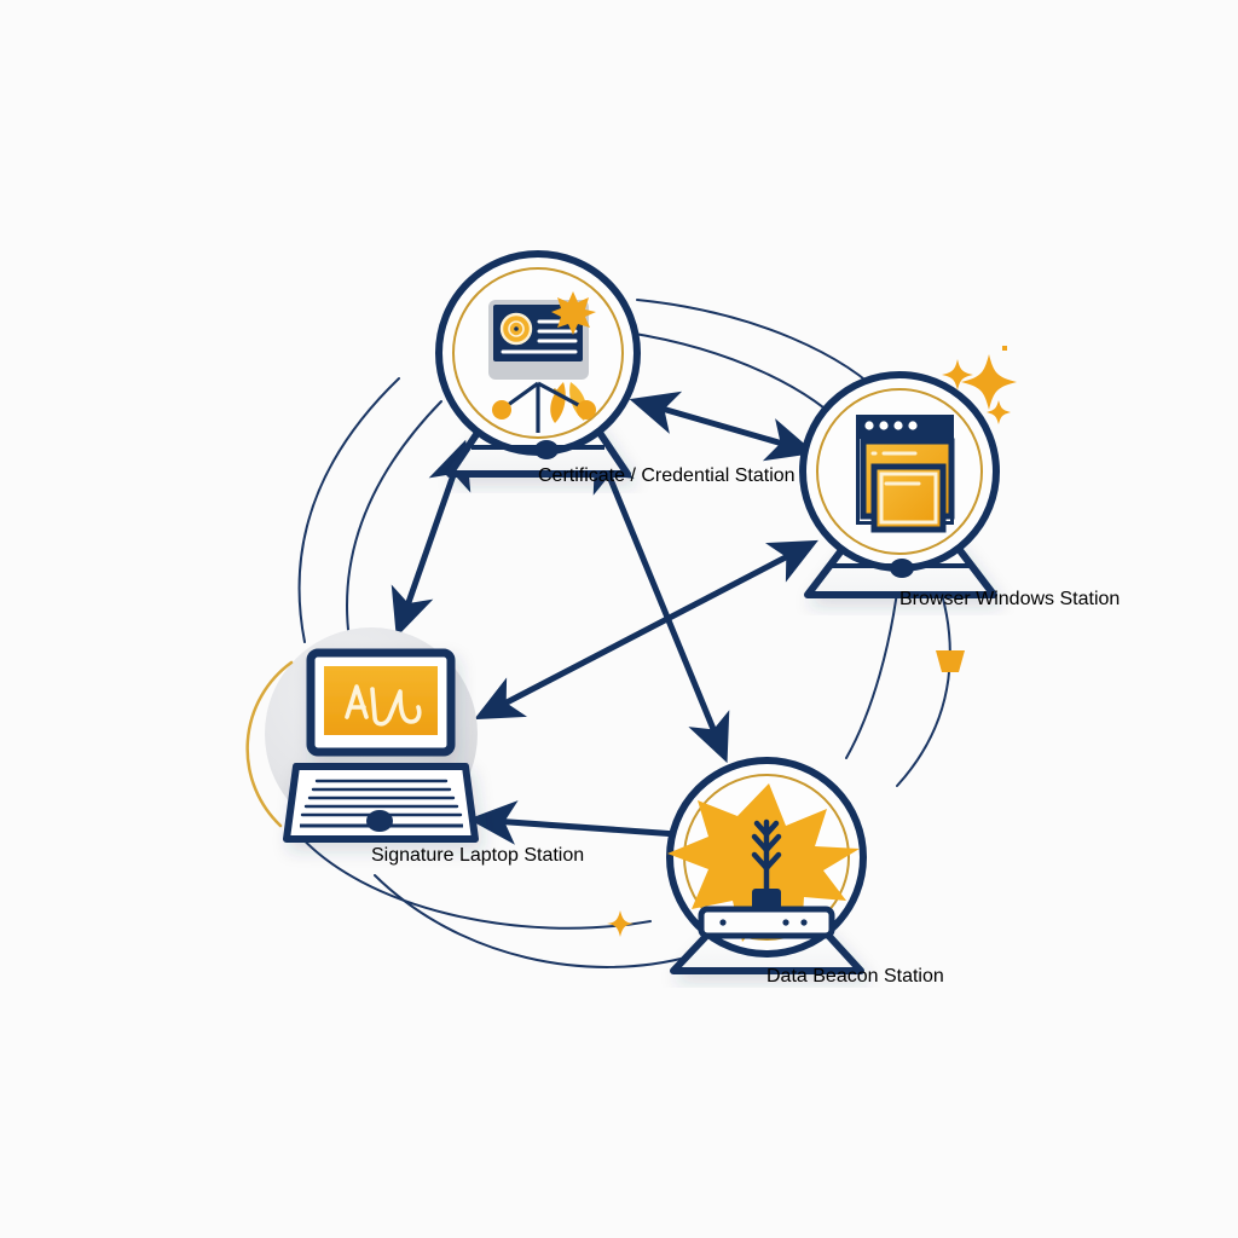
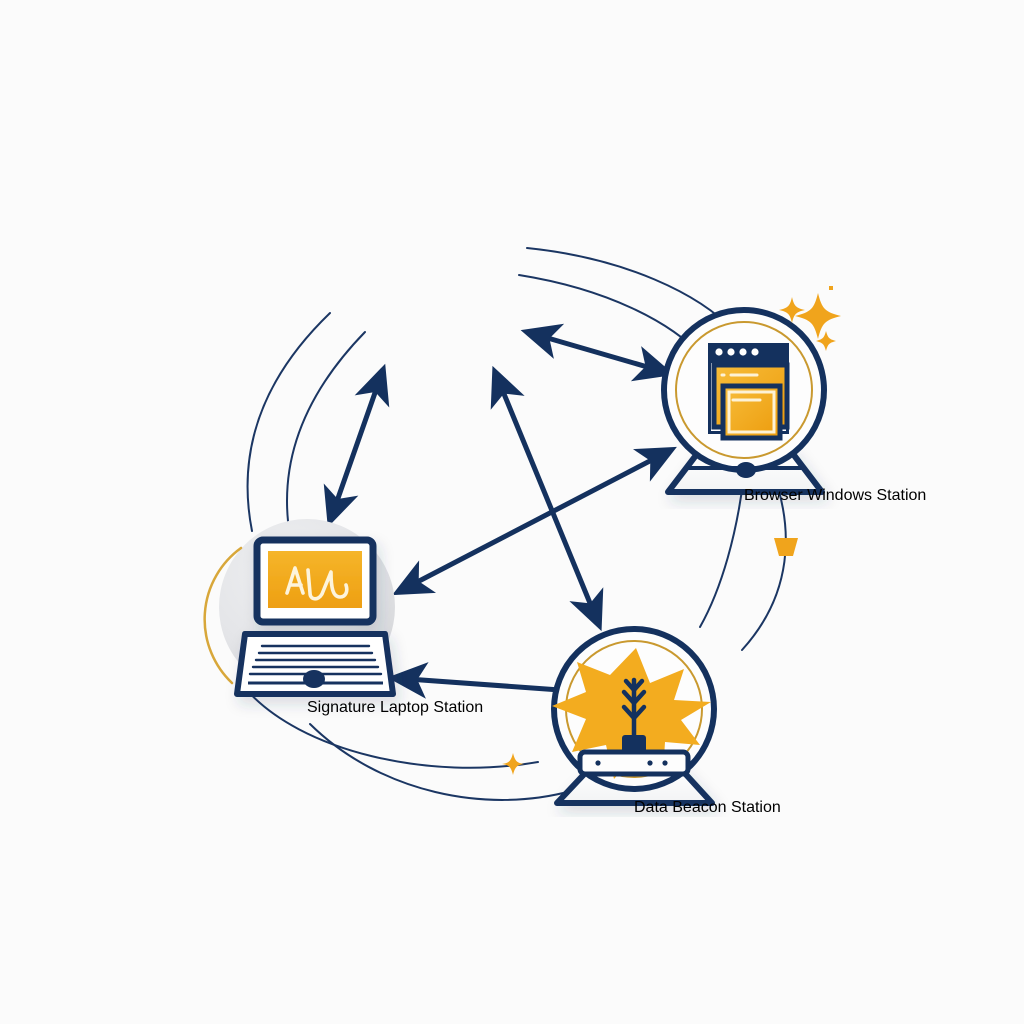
  Signature Laptop Station
- Certificate / Credential Station
  Browser Windows Station
  Data Beacon Station
